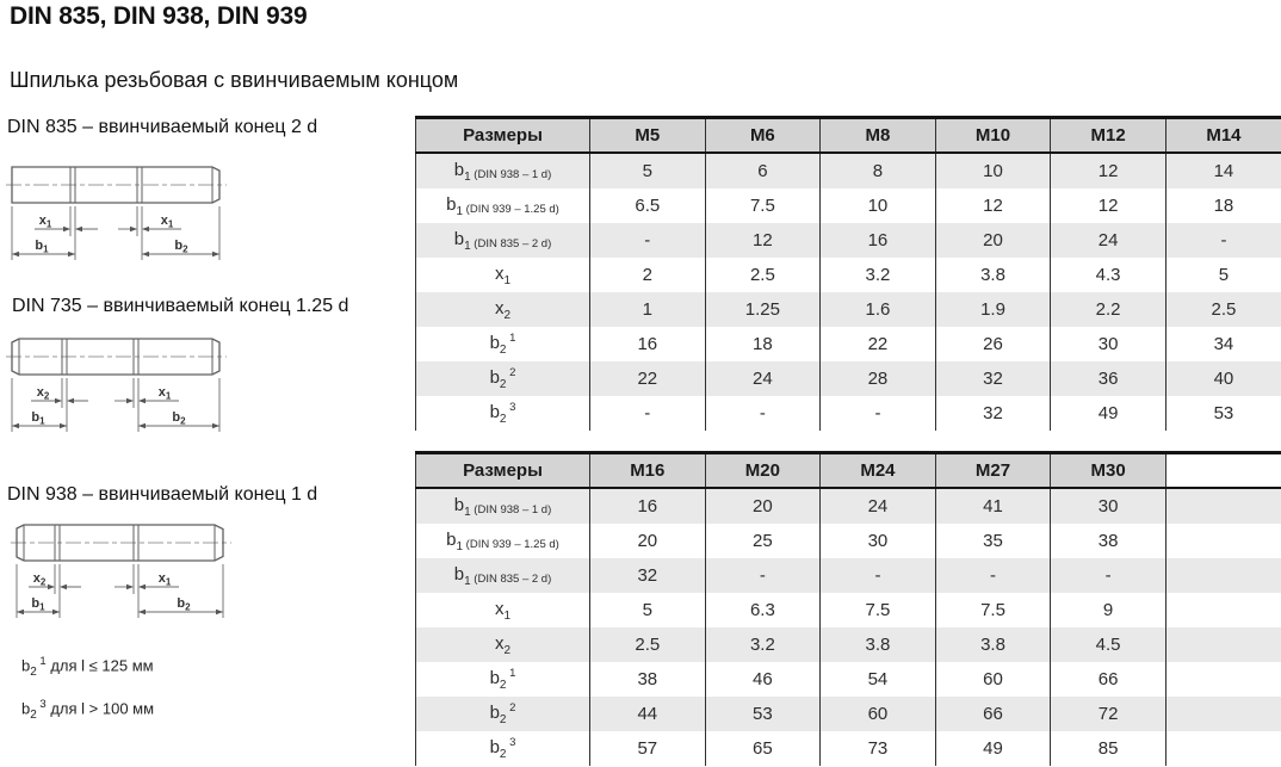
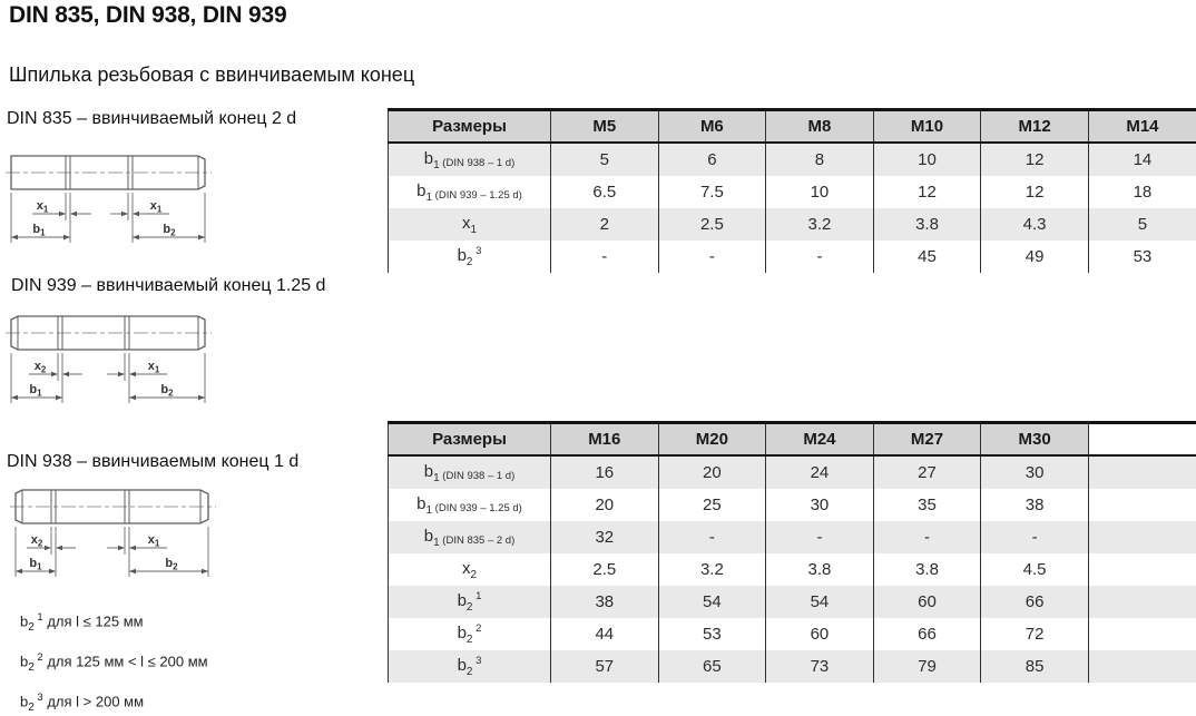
  DIN 835, DIN 938, DIN 939
- Шпилька резьбовая с ввинчиваемым концом
+ Шпилька резьбовая с ввинчиваемым конец
  DIN 835 – ввинчиваемый конец 2 d
  x1
  x1
  b1
  b2
- DIN 735 – ввинчиваемый конец 1.25 d
+ DIN 939 – ввинчиваемый конец 1.25 d
  x2
  x1
  b1
  b2
- DIN 938 – ввинчиваемый конец 1 d
+ DIN 938 – ввинчиваемым конец 1 d
  x2
  x1
  b1
  b2
  b2 1 для l ≤ 125 мм
+ b2 2 для 125 мм < l ≤ 200 мм
- b2 3 для l > 100 мм
+ b2 3 для l > 200 мм
  Размеры	M5	M6	M8	M10	M12	M14
  b1 (DIN 938 – 1 d)	5	6	8	10	12	14
  b1 (DIN 939 – 1.25 d)	6.5	7.5	10	12	12	18
- b1 (DIN 835 – 2 d)	-	12	16	20	24	-
  x1	2	2.5	3.2	3.8	4.3	5
- x2	1	1.25	1.6	1.9	2.2	2.5
- b2 1	16	18	22	26	30	34
- b2 2	22	24	28	32	36	40
- b2 3	-	-	-	32	49	53
+ b2 3	-	-	-	45	49	53
  Размеры	M16	M20	M24	M27	M30
- b1 (DIN 938 – 1 d)	16	20	24	41	30
+ b1 (DIN 938 – 1 d)	16	20	24	27	30
  b1 (DIN 939 – 1.25 d)	20	25	30	35	38
  b1 (DIN 835 – 2 d)	32	-	-	-	-
- x1	5	6.3	7.5	7.5	9
  x2	2.5	3.2	3.8	3.8	4.5
- b2 1	38	46	54	60	66
+ b2 1	38	54	54	60	66
  b2 2	44	53	60	66	72
- b2 3	57	65	73	49	85
+ b2 3	57	65	73	79	85
